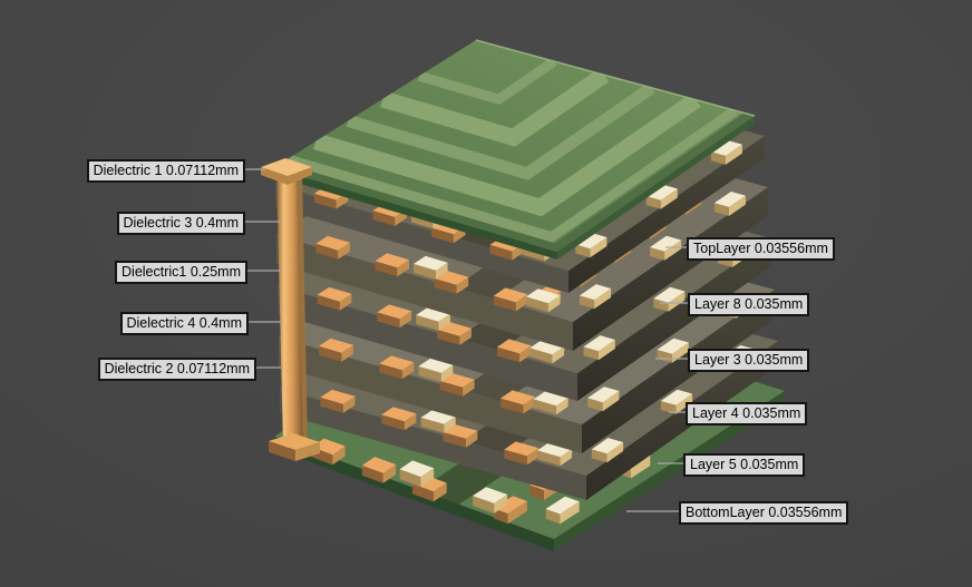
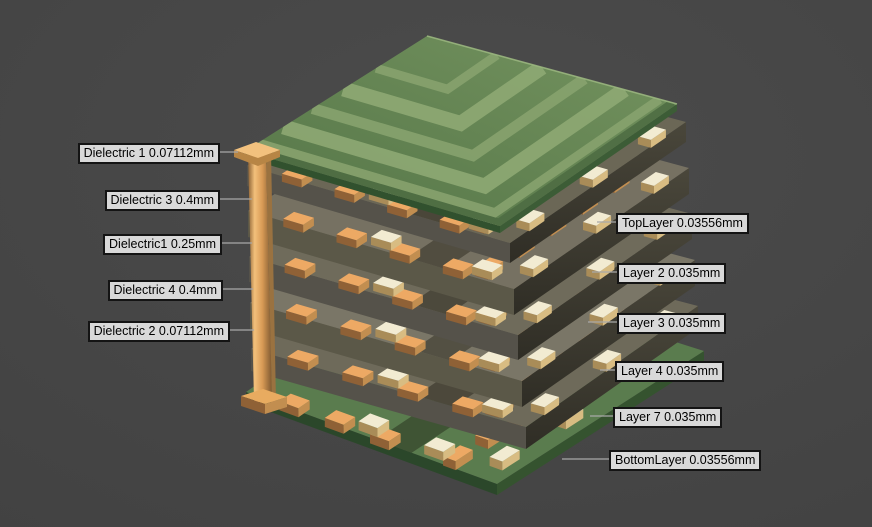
  Dielectric 1 0.07112mm
  Dielectric 3 0.4mm
  Dielectric1 0.25mm
  Dielectric 4 0.4mm
  Dielectric 2 0.07112mm
  TopLayer 0.03556mm
- Layer 8 0.035mm
+ Layer 2 0.035mm
  Layer 3 0.035mm
  Layer 4 0.035mm
- Layer 5 0.035mm
+ Layer 7 0.035mm
  BottomLayer 0.03556mm
